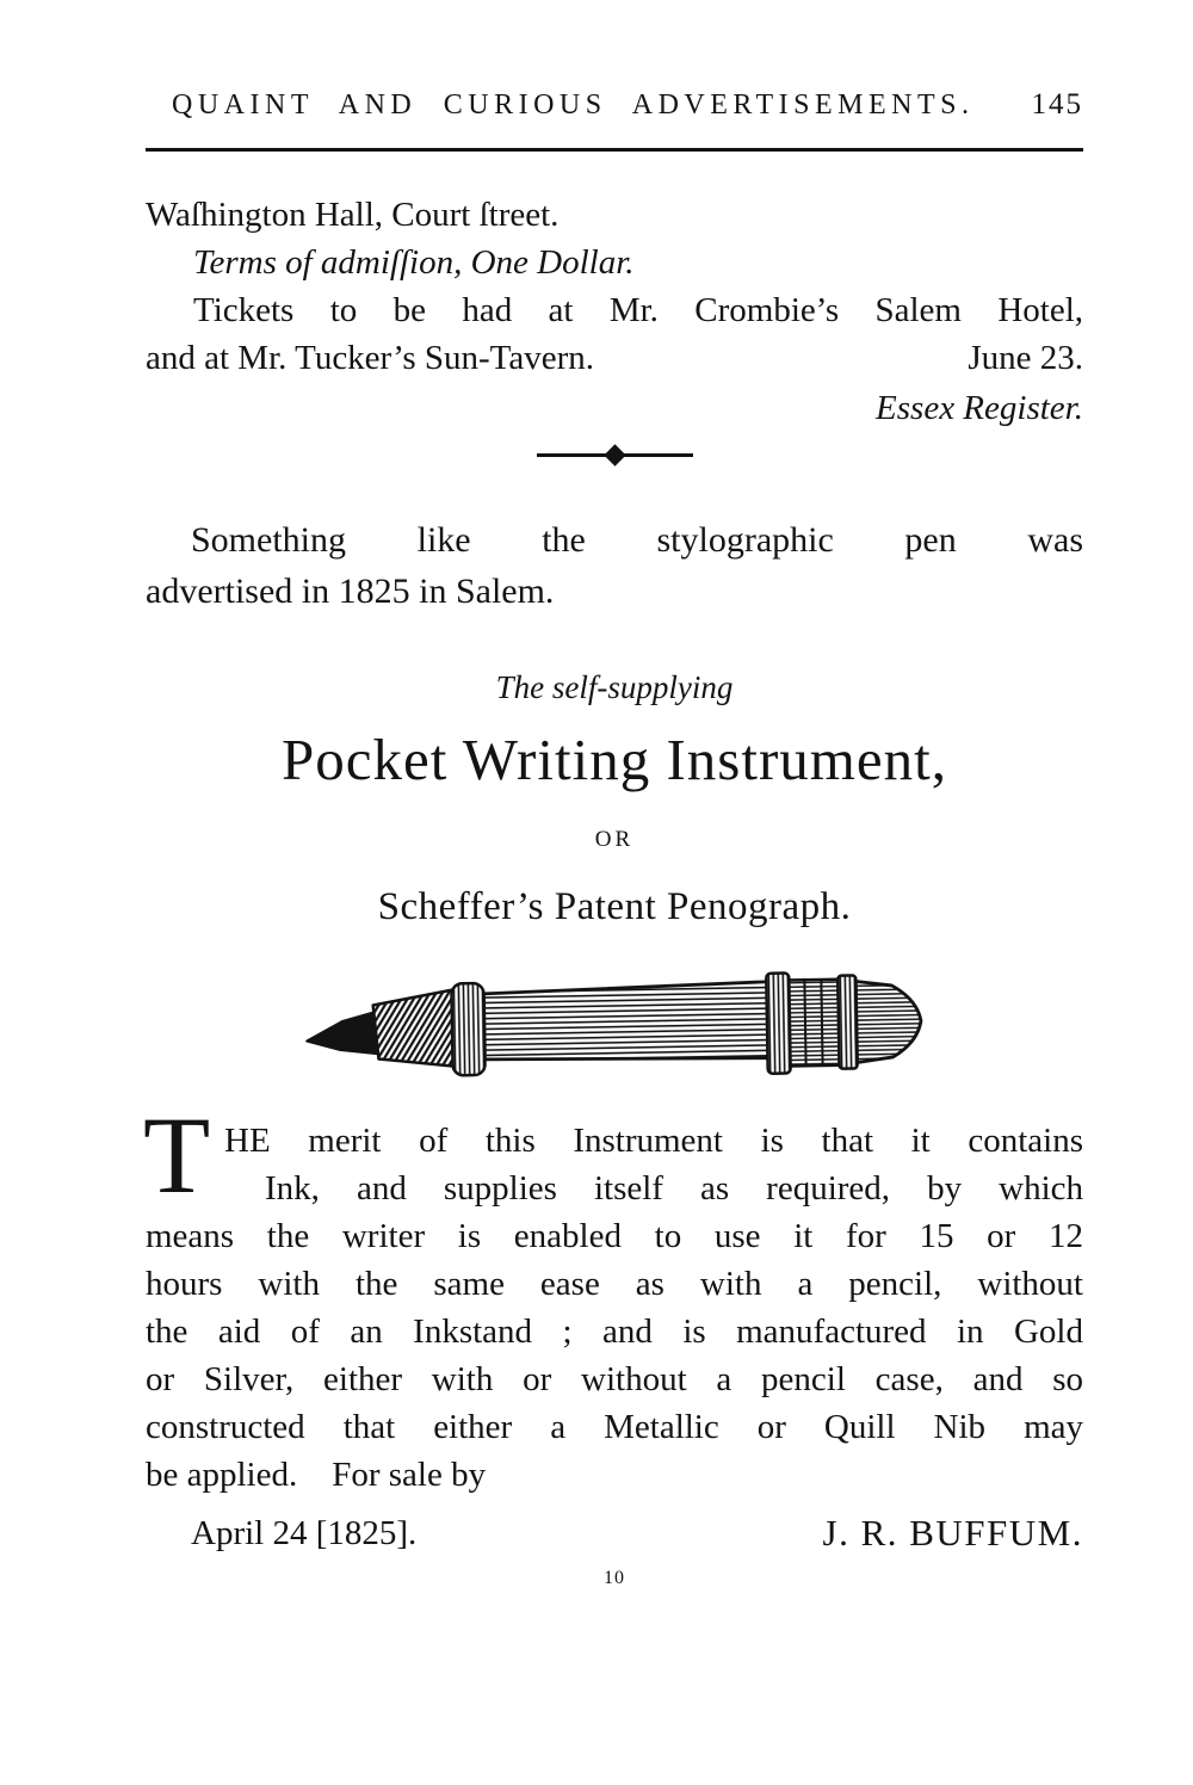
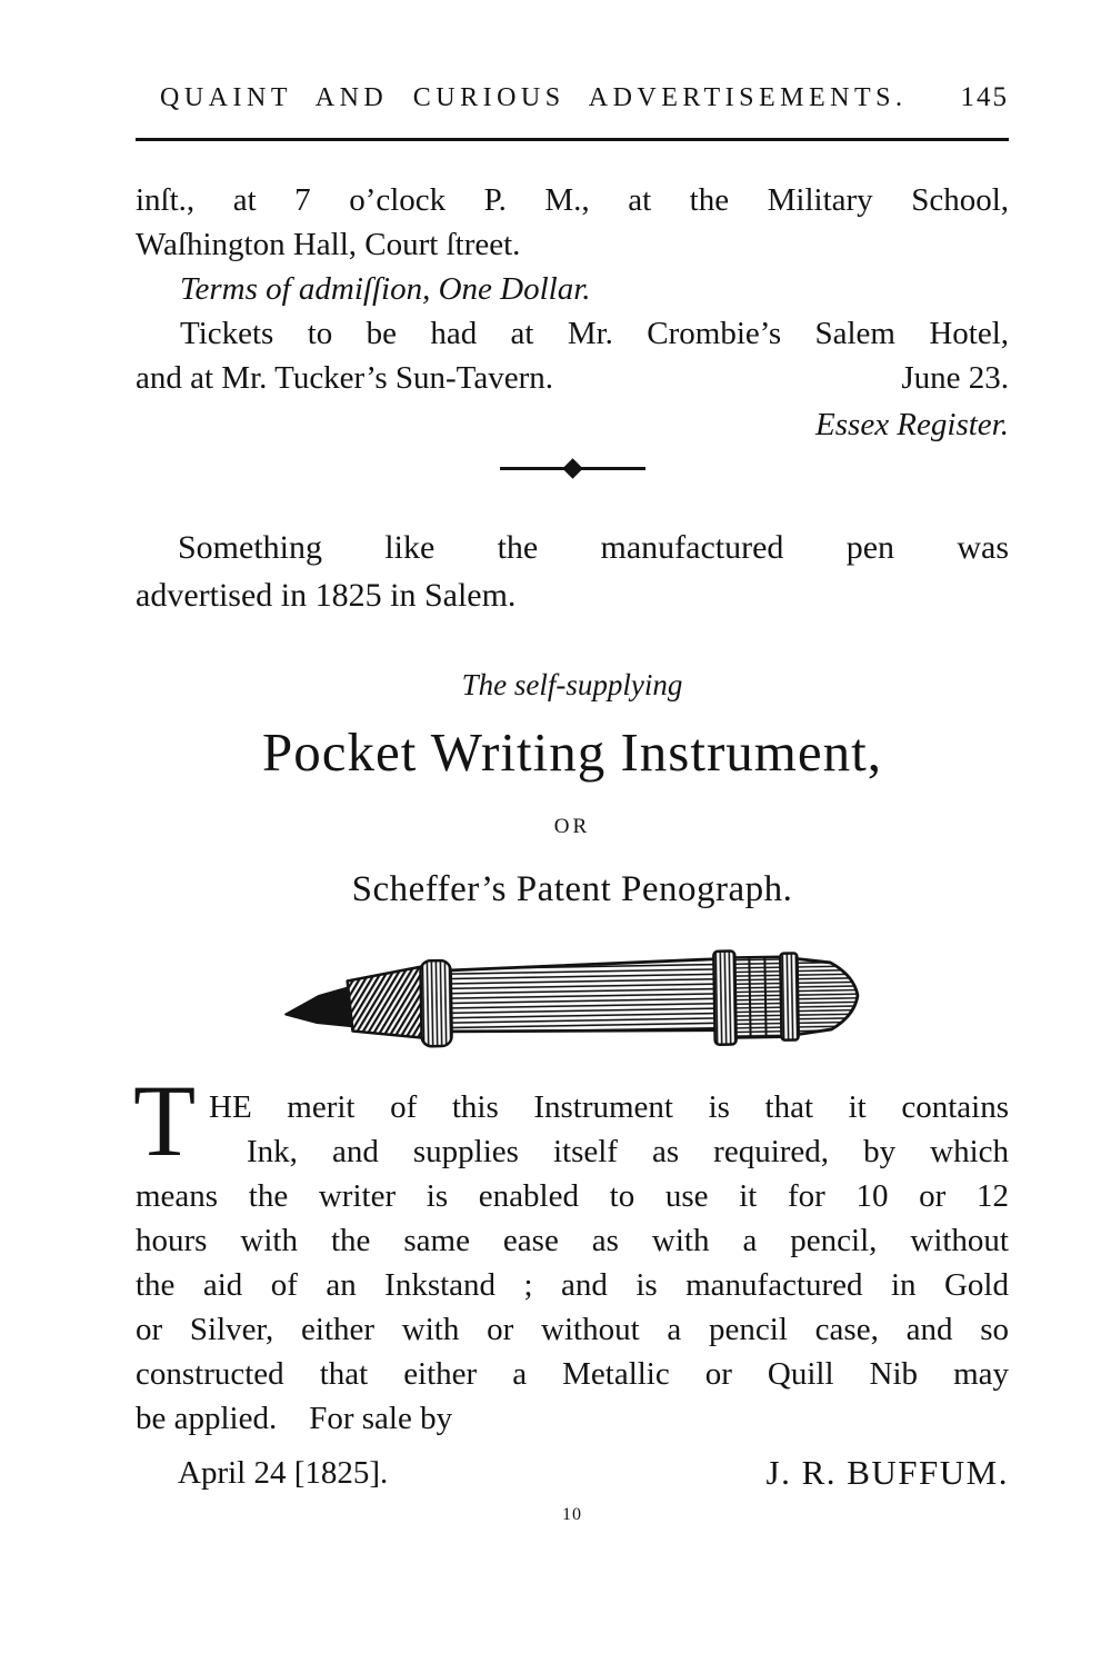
  QUAINT AND CURIOUS ADVERTISEMENTS.
  145
+ inſt., at 7 o’clock P. M., at the Military School,
  Waſhington Hall, Court ſtreet.
  Terms of admiſſion, One Dollar.
  Tickets to be had at Mr. Crombie’s Salem Hotel,
  and at Mr. Tucker’s Sun-Tavern.
  June 23.
  Essex Register.
- Something like the stylographic pen was
+ Something like the manufactured pen was
  advertised in 1825 in Salem.
  The self-supplying
  Pocket Writing Instrument,
  OR
  Scheffer’s Patent Penograph.
  T
  HE merit of this Instrument is that it contains
  Ink, and supplies itself as required, by which
- means the writer is enabled to use it for 15 or 12
+ means the writer is enabled to use it for 10 or 12
  hours with the same ease as with a pencil, without
  the aid of an Inkstand ; and is manufactured in Gold
  or Silver, either with or without a pencil case, and so
  constructed that either a Metallic or Quill Nib may
  be applied. For sale by
  April 24 [1825].
  J. R. BUFFUM.
  10
